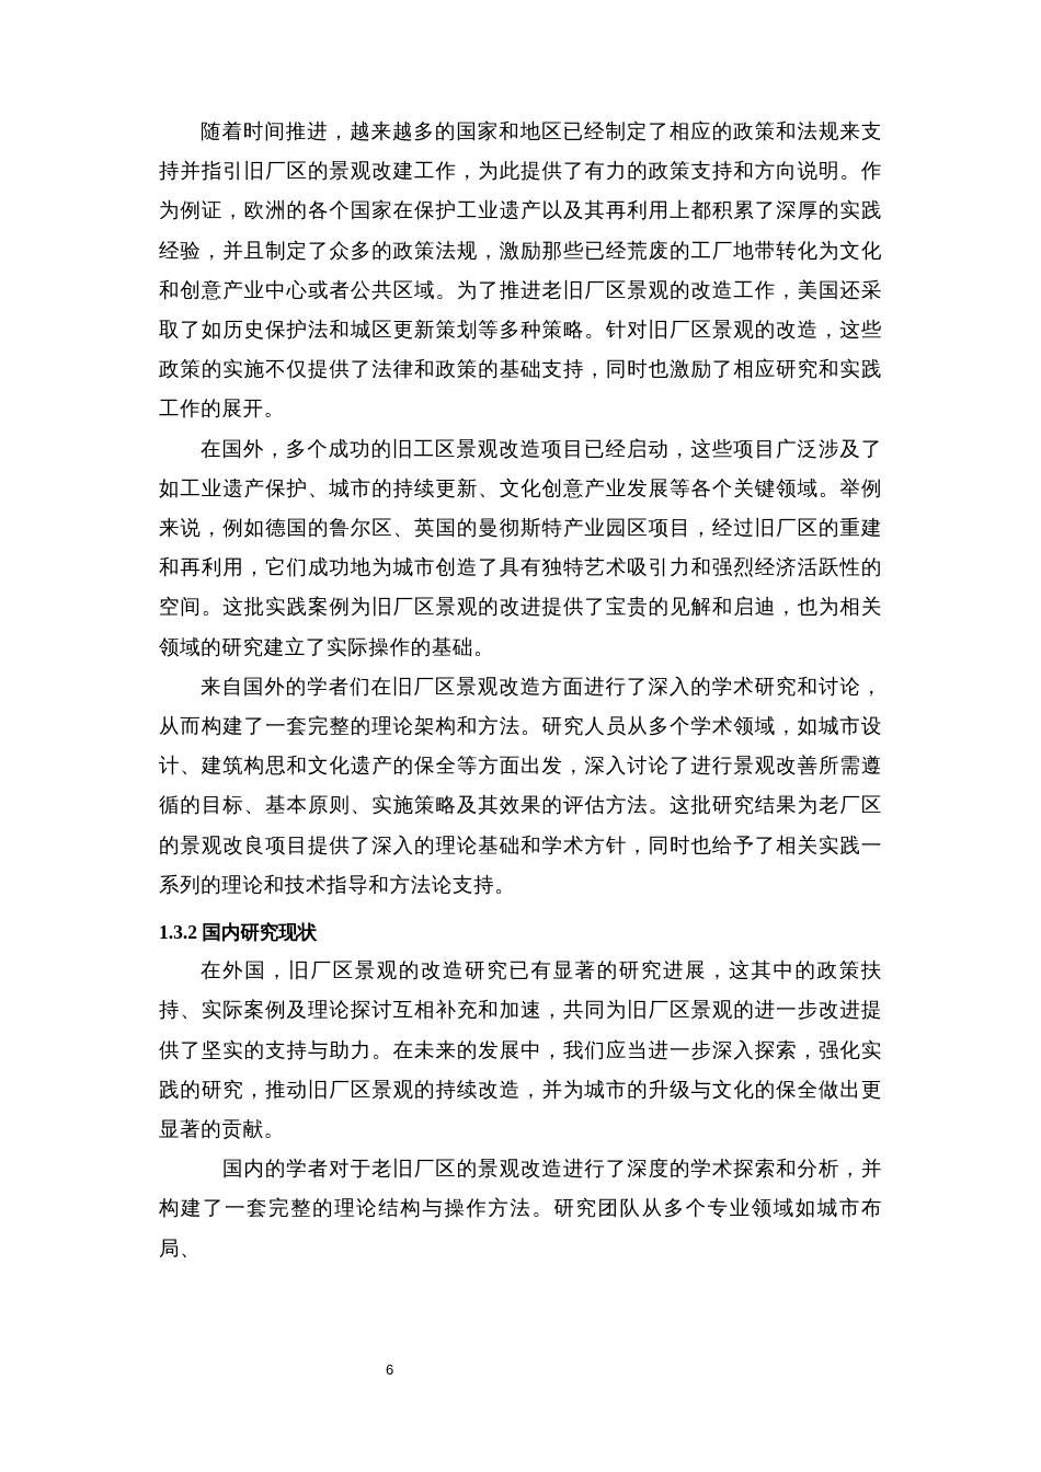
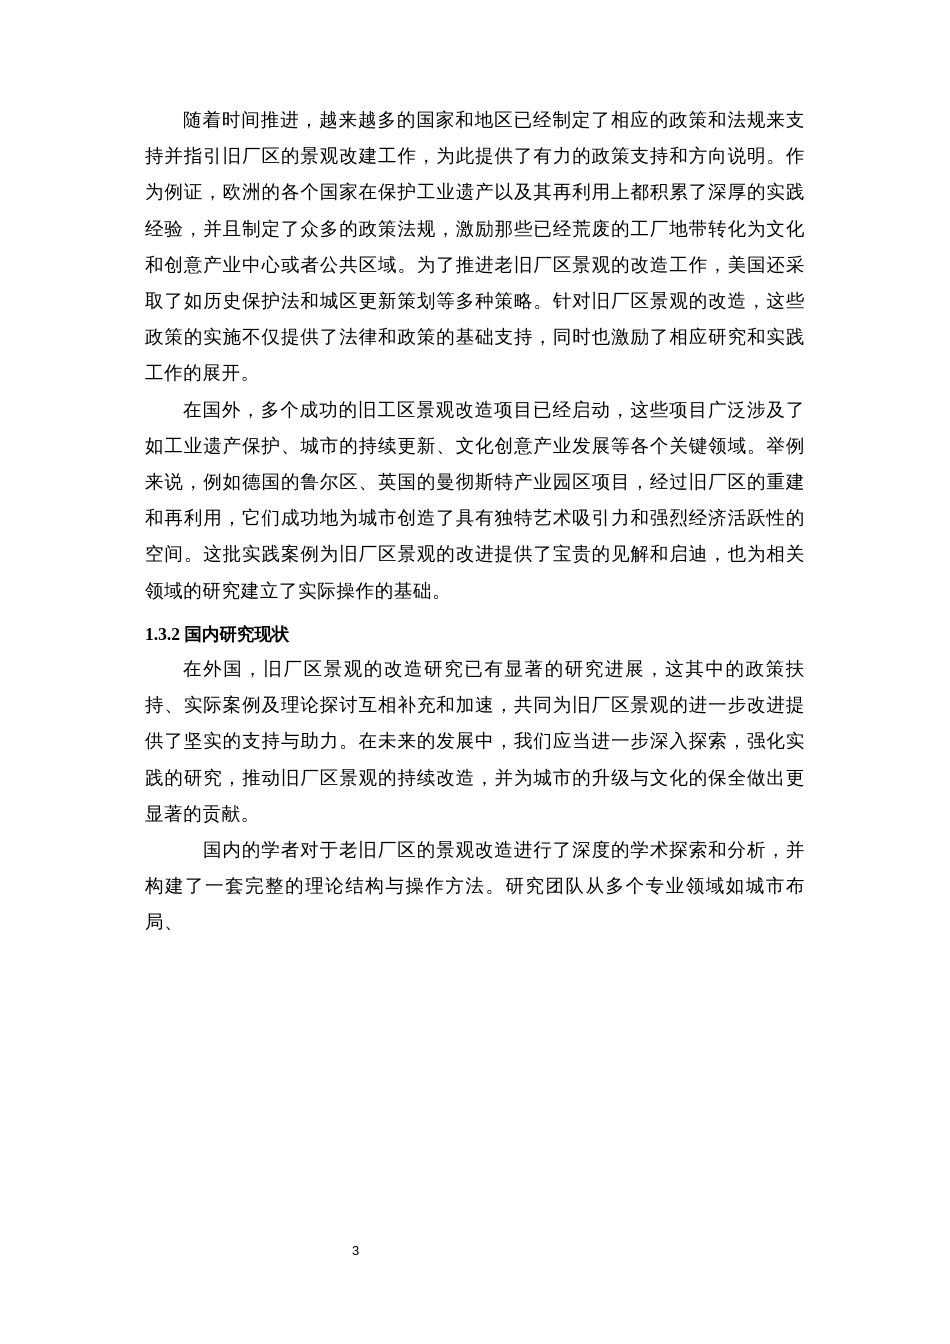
  随着时间推进，越来越多的国家和地区已经制定了相应的政策和法规来支持并指引旧厂区的景观改建工作，为此提供了有力的政策支持和方向说明。作为例证，欧洲的各个国家在保护工业遗产以及其再利用上都积累了深厚的实践经验，并且制定了众多的政策法规，激励那些已经荒废的工厂地带转化为文化和创意产业中心或者公共区域。为了推进老旧厂区景观的改造工作，美国还采取了如历史保护法和城区更新策划等多种策略。针对旧厂区景观的改造，这些政策的实施不仅提供了法律和政策的基础支持，同时也激励了相应研究和实践工作的展开。
  在国外，多个成功的旧工区景观改造项目已经启动，这些项目广泛涉及了如工业遗产保护、城市的持续更新、文化创意产业发展等各个关键领域。举例来说，例如德国的鲁尔区、英国的曼彻斯特产业园区项目，经过旧厂区的重建和再利用，它们成功地为城市创造了具有独特艺术吸引力和强烈经济活跃性的空间。这批实践案例为旧厂区景观的改进提供了宝贵的见解和启迪，也为相关领域的研究建立了实际操作的基础。
- 来自国外的学者们在旧厂区景观改造方面进行了深入的学术研究和讨论，从而构建了一套完整的理论架构和方法。研究人员从多个学术领域，如城市设计、建筑构思和文化遗产的保全等方面出发，深入讨论了进行景观改善所需遵循的目标、基本原则、实施策略及其效果的评估方法。这批研究结果为老厂区的景观改良项目提供了深入的理论基础和学术方针，同时也给予了相关实践一系列的理论和技术指导和方法论支持。
  1.3.2 国内研究现状
  在外国，旧厂区景观的改造研究已有显著的研究进展，这其中的政策扶持、实际案例及理论探讨互相补充和加速，共同为旧厂区景观的进一步改进提供了坚实的支持与助力。在未来的发展中，我们应当进一步深入探索，强化实践的研究，推动旧厂区景观的持续改造，并为城市的升级与文化的保全做出更显著的贡献。
  国内的学者对于老旧厂区的景观改造进行了深度的学术探索和分析，并构建了一套完整的理论结构与操作方法。研究团队从多个专业领域如城市布局、
- 6
+ 3
